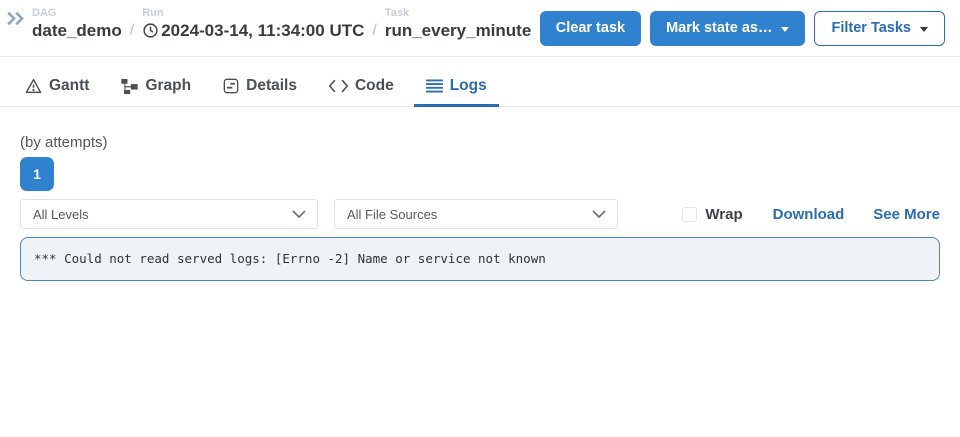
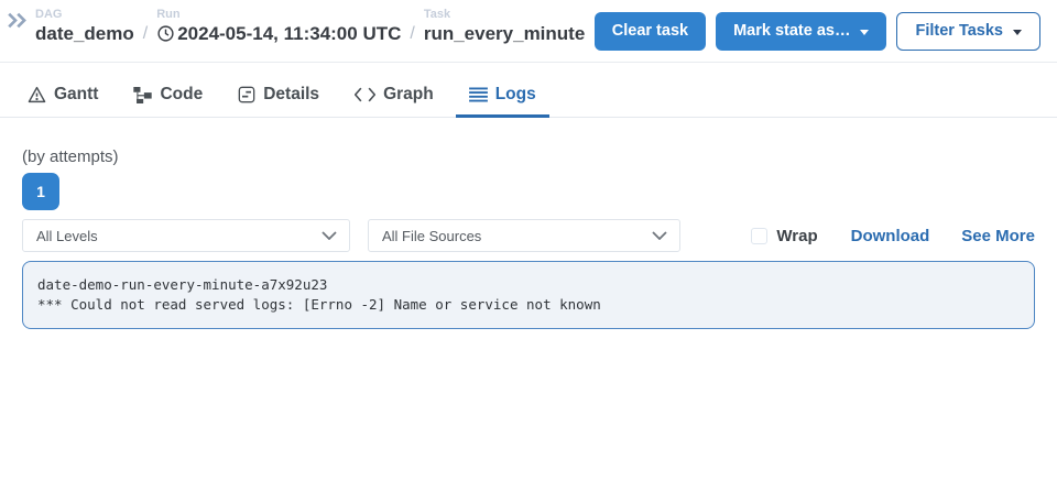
  DAG
  date_demo
  /
  Run
- 2024-03-14, 11:34:00 UTC
+ 2024-05-14, 11:34:00 UTC
  /
  Task
  run_every_minute
  Clear task
  Mark state as…
  Filter Tasks
  Gantt
- Graph
+ Code
  Details
- Code
+ Graph
  Logs
  (by attempts)
  1
  All Levels
  All File Sources
  Wrap
  Download
  See More
+ date-demo-run-every-minute-a7x92u23
  *** Could not read served logs: [Errno -2] Name or service not known
